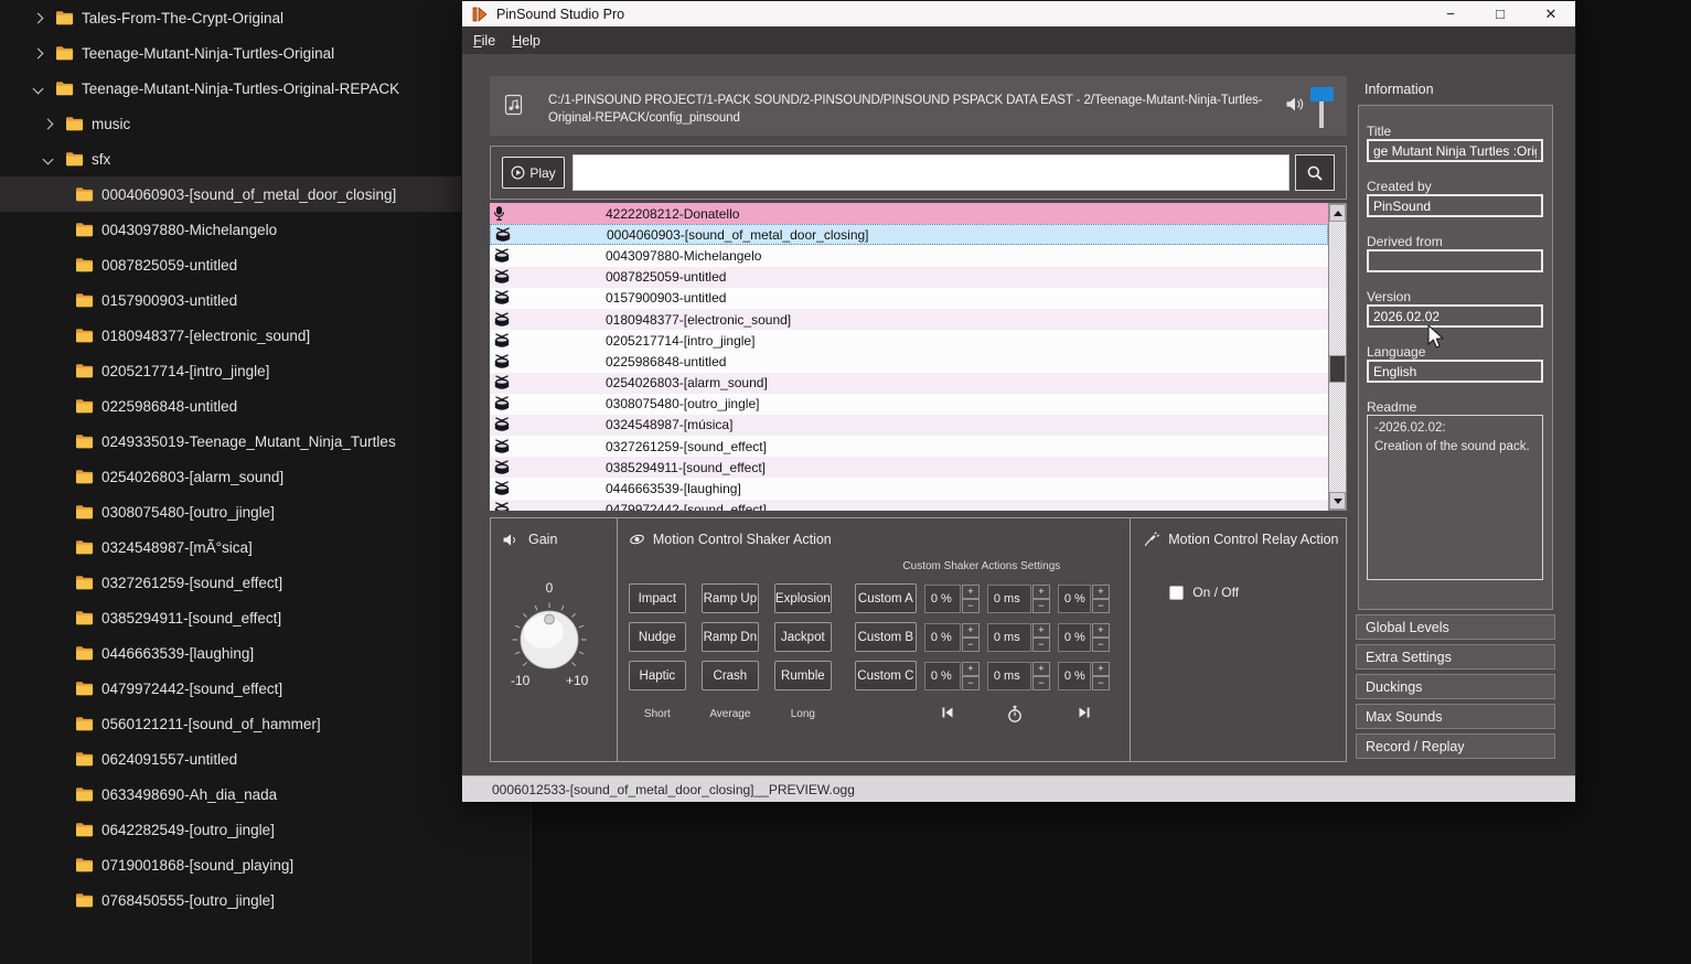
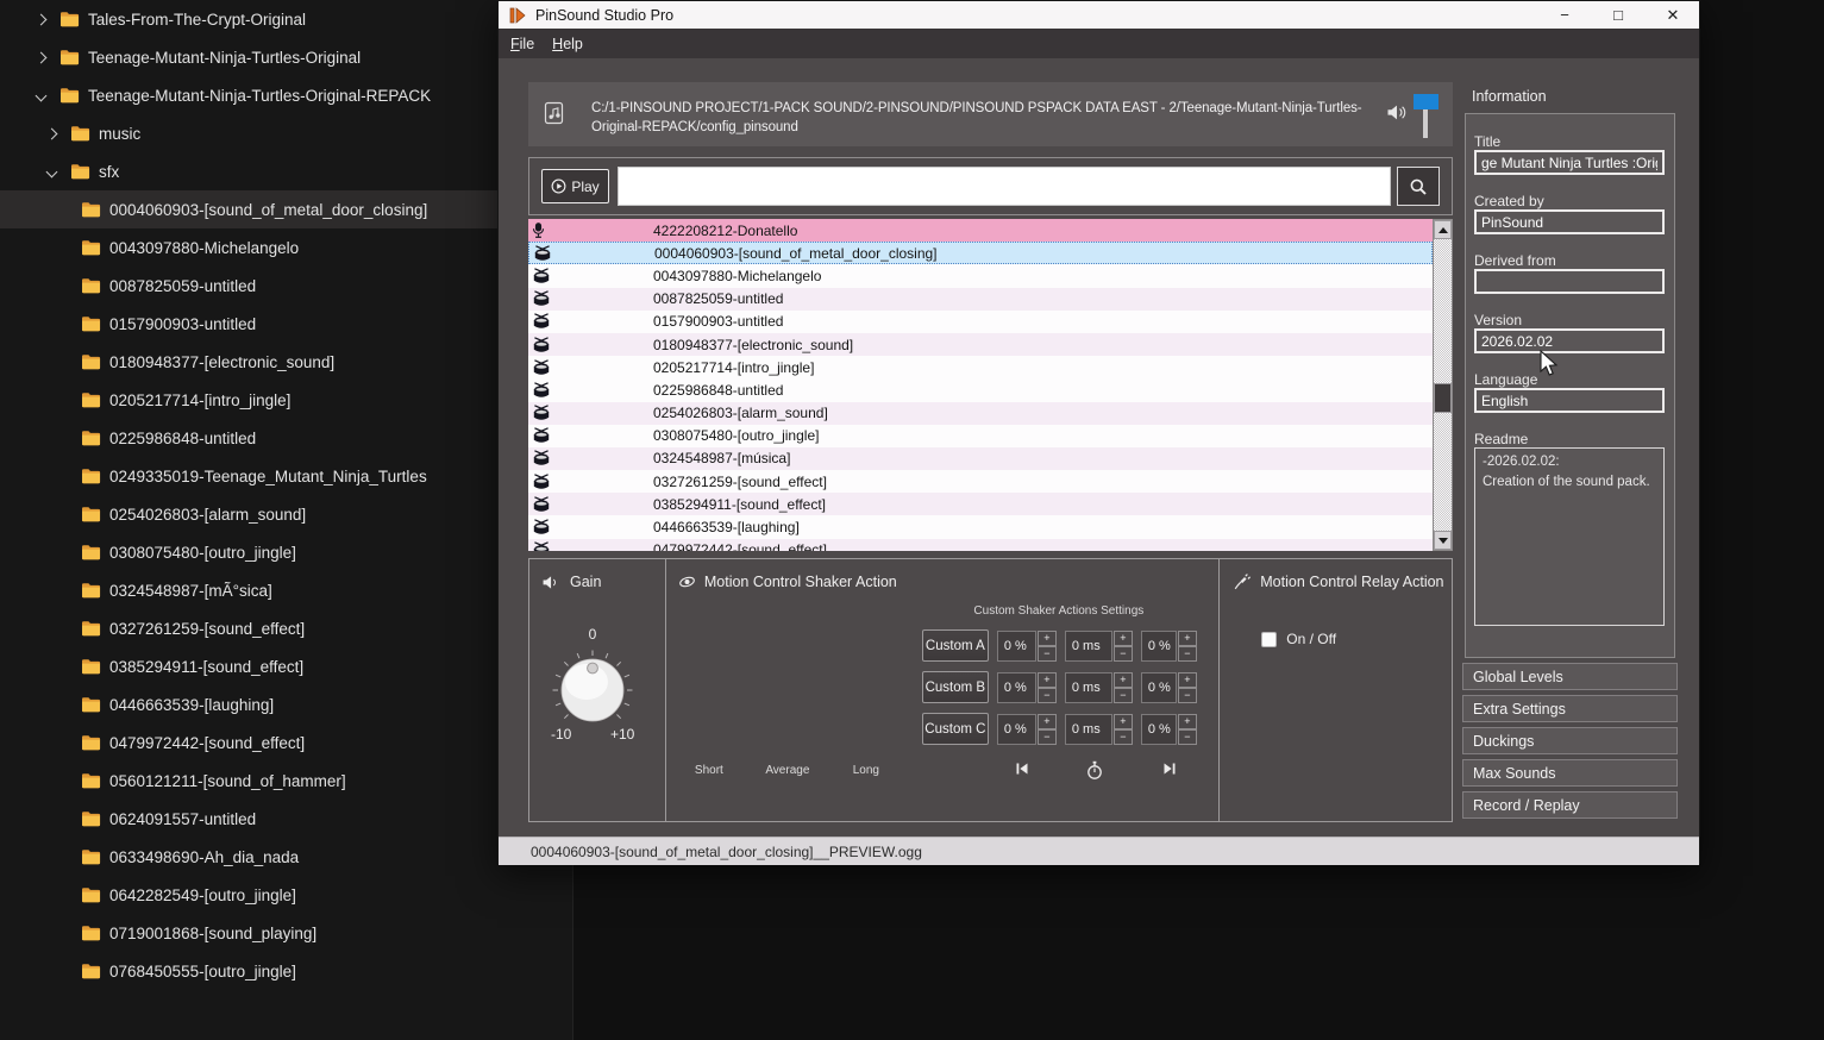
  Tales-From-The-Crypt-Original
  Teenage-Mutant-Ninja-Turtles-Original
  Teenage-Mutant-Ninja-Turtles-Original-REPACK
  music
  sfx
  0004060903-[sound_of_metal_door_closing]
  0043097880-Michelangelo
  0087825059-untitled
  0157900903-untitled
  0180948377-[electronic_sound]
  0205217714-[intro_jingle]
  0225986848-untitled
  0249335019-Teenage_Mutant_Ninja_Turtles
  0254026803-[alarm_sound]
  0308075480-[outro_jingle]
  0324548987-[mÃ°sica]
  0327261259-[sound_effect]
  0385294911-[sound_effect]
  0446663539-[laughing]
  0479972442-[sound_effect]
  0560121211-[sound_of_hammer]
  0624091557-untitled
  0633498690-Ah_dia_nada
  0642282549-[outro_jingle]
  0719001868-[sound_playing]
  0768450555-[outro_jingle]
  PinSound Studio Pro
  −
  □
  ✕
  File
  Help
  C:/1-PINSOUND PROJECT/1-PACK SOUND/2-PINSOUND/PINSOUND PSPACK DATA EAST - 2/Teenage-Mutant-Ninja-Turtles-Original-REPACK/config_pinsound
  Play
  4222208212-Donatello
  0004060903-[sound_of_metal_door_closing]
  0043097880-Michelangelo
  0087825059-untitled
  0157900903-untitled
  0180948377-[electronic_sound]
  0205217714-[intro_jingle]
  0225986848-untitled
  0254026803-[alarm_sound]
  0308075480-[outro_jingle]
  0324548987-[música]
  0327261259-[sound_effect]
  0385294911-[sound_effect]
  0446663539-[laughing]
  0479972442-[sound_effect]
  Gain
  0
  -10
  +10
  Motion Control Shaker Action
  Custom Shaker Actions Settings
- Impact
- Ramp Up
- Explosion
- Nudge
- Ramp Dn
- Jackpot
- Haptic
- Crash
- Rumble
  Custom A
  0 %
  +
  −
  0 ms
  +
  −
  0 %
  +
  −
  Custom B
  0 %
  +
  −
  0 ms
  +
  −
  0 %
  +
  −
  Custom C
  0 %
  +
  −
  0 ms
  +
  −
  0 %
  +
  −
  Short
  Average
  Long
  Motion Control Relay Action
  On / Off
  Information
  Title
  ge Mutant Ninja Turtles :Ori
  Created by
  PinSound
  Derived from
  Version
  2026.02.02
  Language
  English
  Readme
  -2026.02.02:
  Creation of the sound pack.
  Global Levels
  Extra Settings
  Duckings
  Max Sounds
  Record / Replay
- 0006012533-[sound_of_metal_door_closing]__PREVIEW.ogg
+ 0004060903-[sound_of_metal_door_closing]__PREVIEW.ogg
